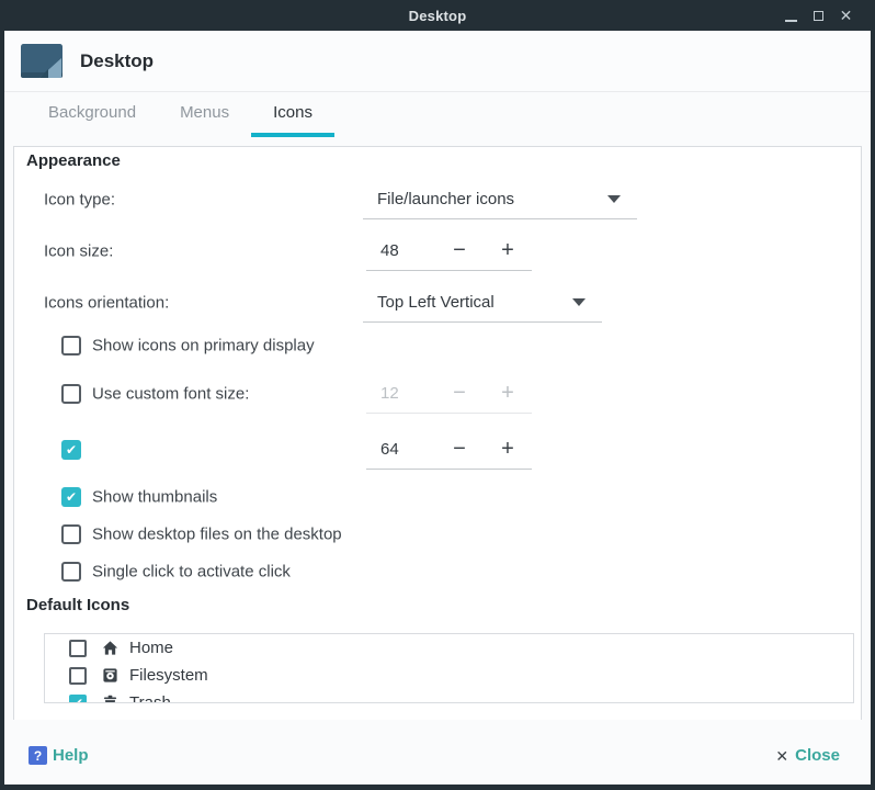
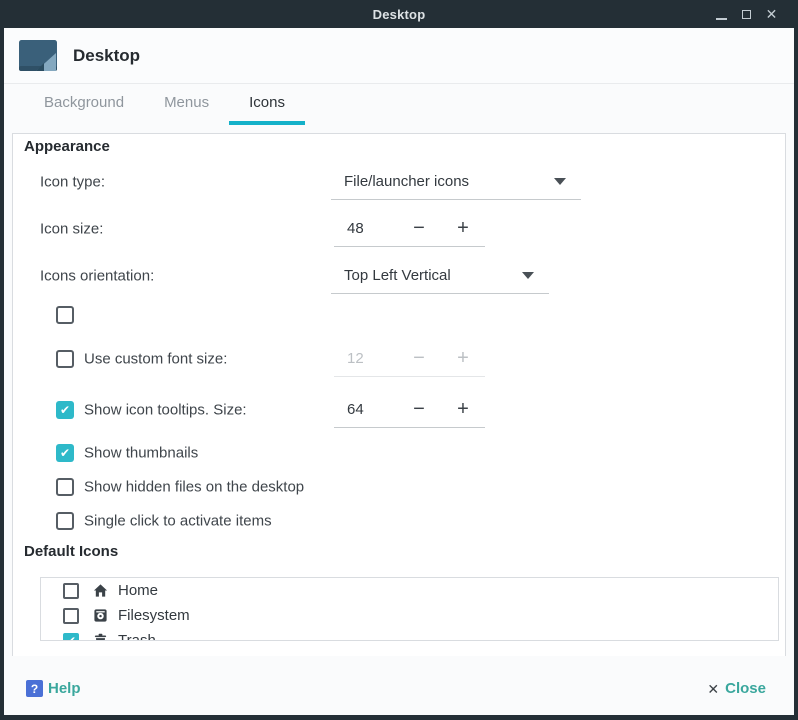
  Desktop
  ✕
  Desktop
  Background
  Menus
  Icons
  Appearance
  Icon type:
  File/launcher icons
  Icon size:
  48
  −
  +
  Icons orientation:
  Top Left Vertical
- Show icons on primary display
  Use custom font size:
  12
  −
  +
  ✔
+ Show icon tooltips. Size:
  64
  −
  +
  ✔
  Show thumbnails
- Show desktop files on the desktop
+ Show hidden files on the desktop
- Single click to activate click
+ Single click to activate items
  Default Icons
  Home
  Filesystem
  ?
  Help
  ✕
  Close
